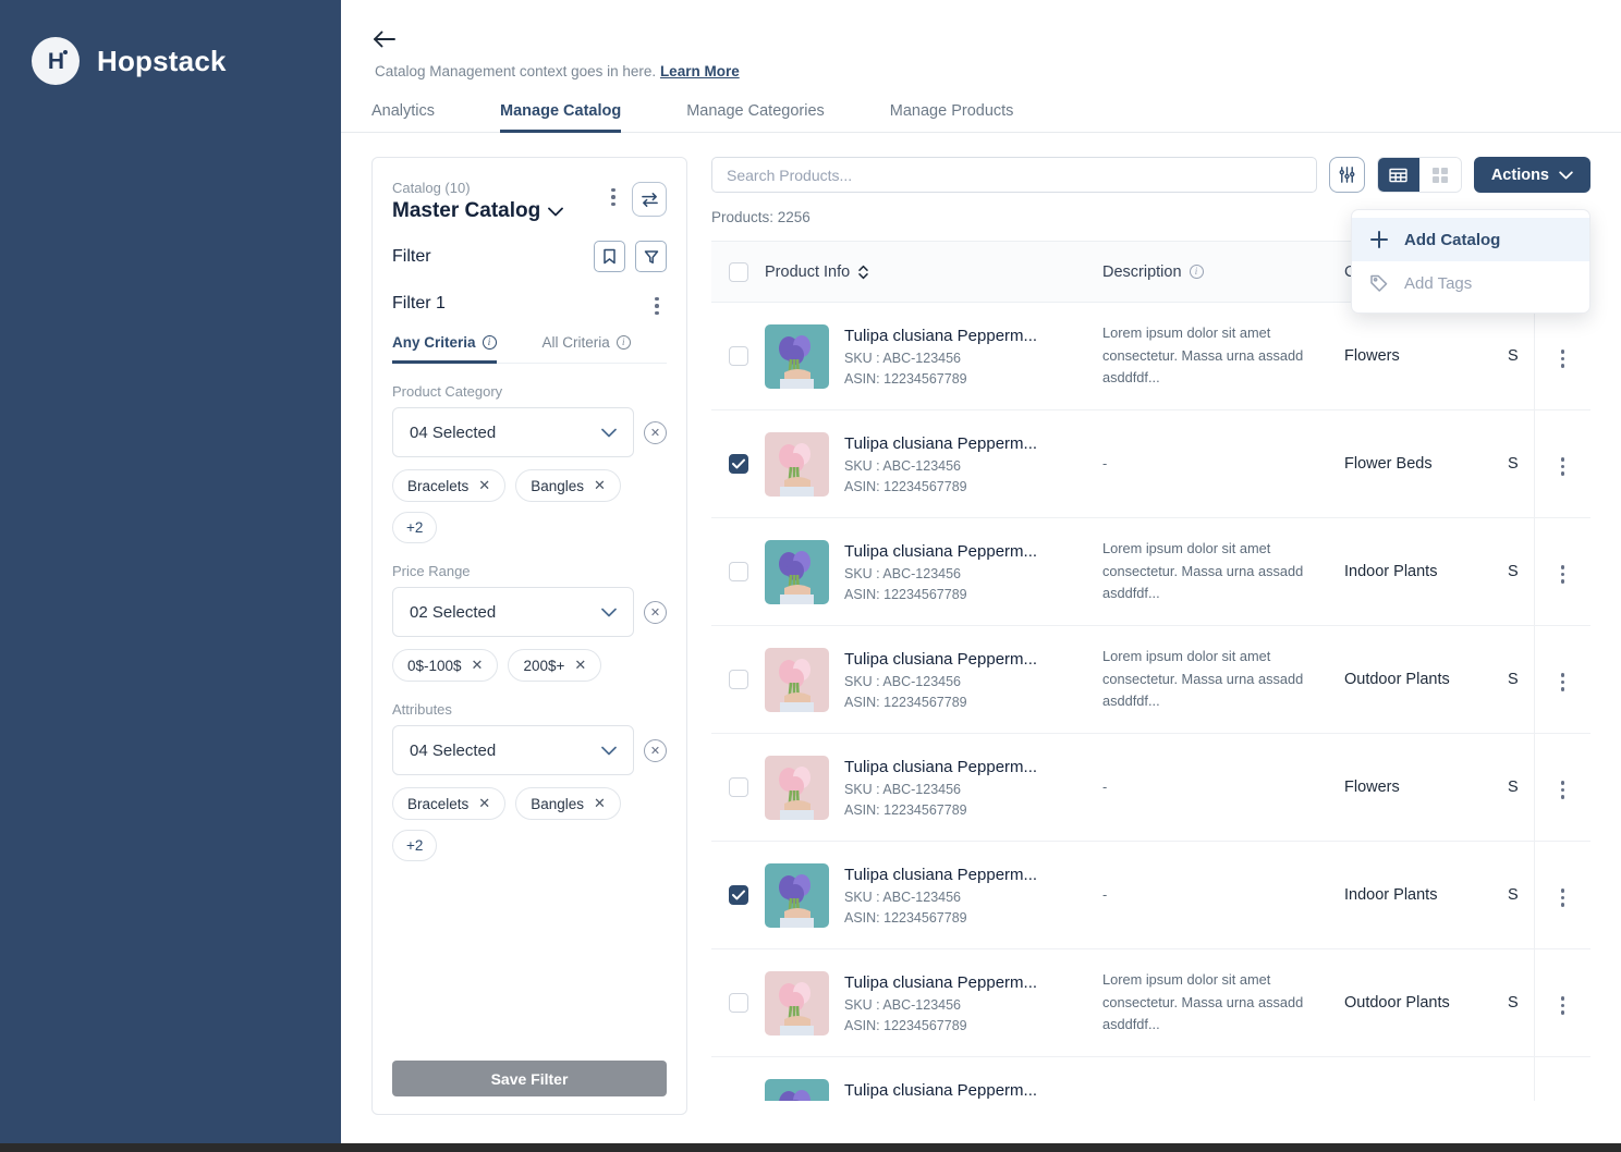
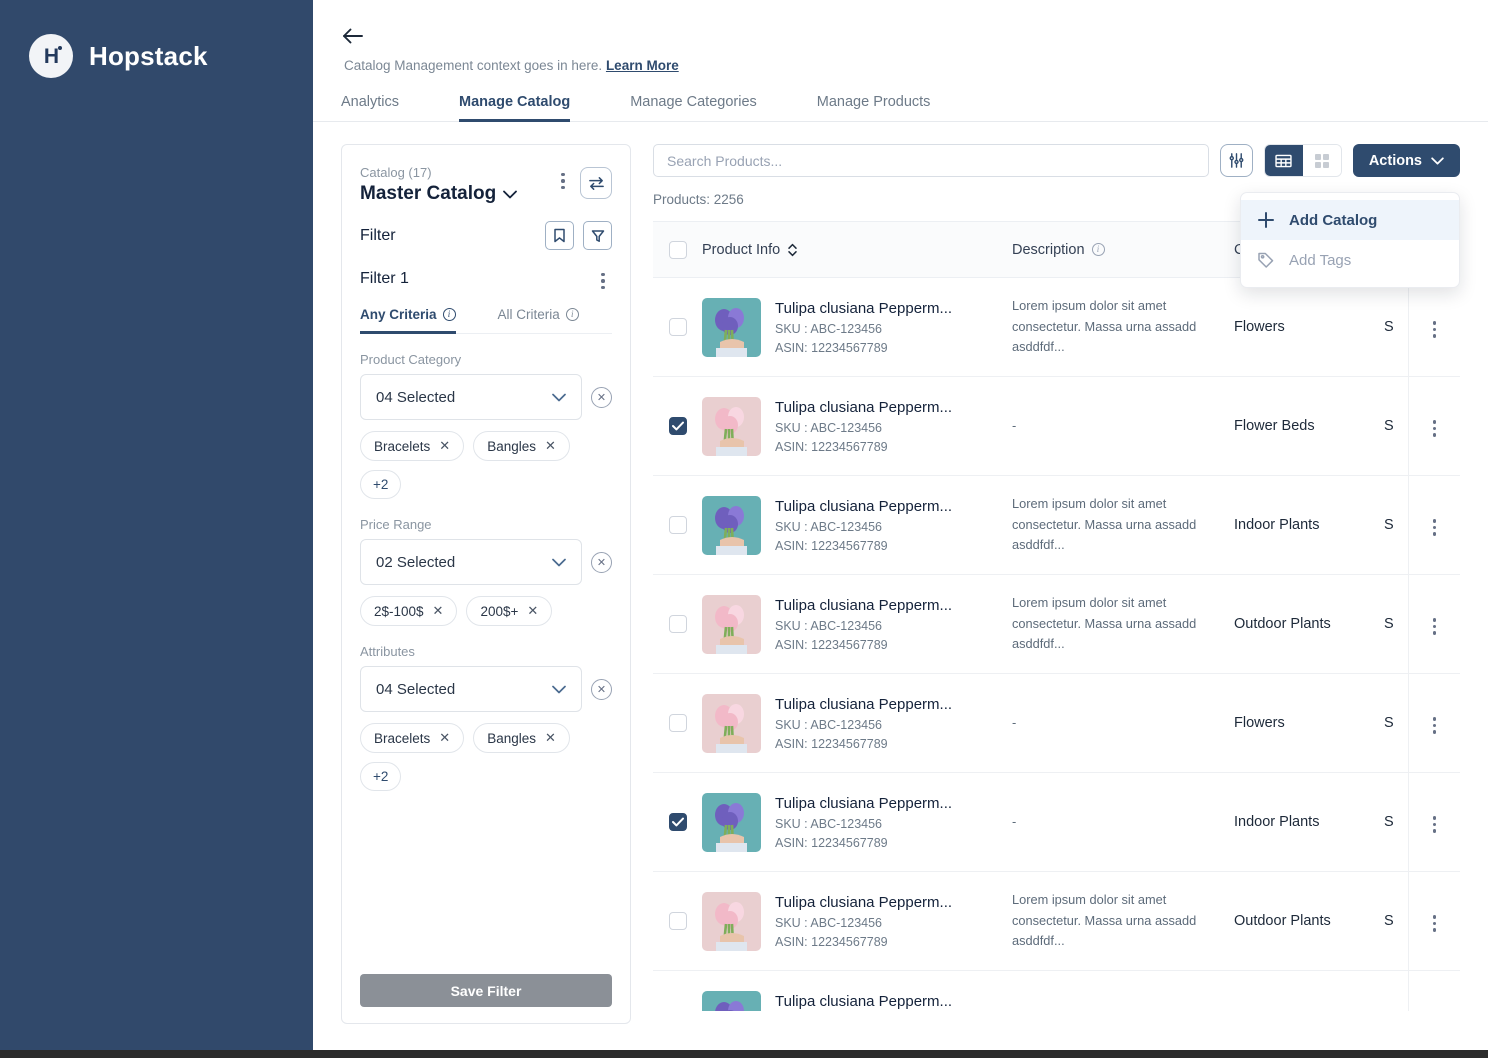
  H
  Hopstack
  Catalog Management context goes in here. Learn More
  Analytics
  Manage Catalog
  Manage Categories
  Manage Products
- Catalog (10)
+ Catalog (17)
  Master Catalog
  Filter
  Filter 1
  Any Criteria
  i
  All Criteria
  i
  Product Category
  04 Selected
  ✕
  Bracelets
  ✕
  Bangles
  ✕
  +2
  Price Range
  02 Selected
  ✕
- 0$-100$
+ 2$-100$
  ✕
  200$+
  ✕
  Attributes
  04 Selected
  ✕
  Bracelets
  ✕
  Bangles
  ✕
  +2
  Save Filter
  Search Products...
  Actions
  Add Catalog
  Add Tags
  Products: 2256
  Product Info
  Description
  i
  Tulipa clusiana Pepperm...
  SKU : ABC-123456
  ASIN: 12234567789
  Lorem ipsum dolor sit amet consectetur. Massa urna assadd asddfdf...
  Flowers
  S
  Tulipa clusiana Pepperm...
  SKU : ABC-123456
  ASIN: 12234567789
  -
  Flower Beds
  S
  Tulipa clusiana Pepperm...
  SKU : ABC-123456
  ASIN: 12234567789
  Lorem ipsum dolor sit amet consectetur. Massa urna assadd asddfdf...
  Indoor Plants
  S
  Tulipa clusiana Pepperm...
  SKU : ABC-123456
  ASIN: 12234567789
  Lorem ipsum dolor sit amet consectetur. Massa urna assadd asddfdf...
  Outdoor Plants
  S
  Tulipa clusiana Pepperm...
  SKU : ABC-123456
  ASIN: 12234567789
  -
  Flowers
  S
  Tulipa clusiana Pepperm...
  SKU : ABC-123456
  ASIN: 12234567789
  -
  Indoor Plants
  S
  Tulipa clusiana Pepperm...
  SKU : ABC-123456
  ASIN: 12234567789
  Lorem ipsum dolor sit amet consectetur. Massa urna assadd asddfdf...
  Outdoor Plants
  S
  Tulipa clusiana Pepperm...
